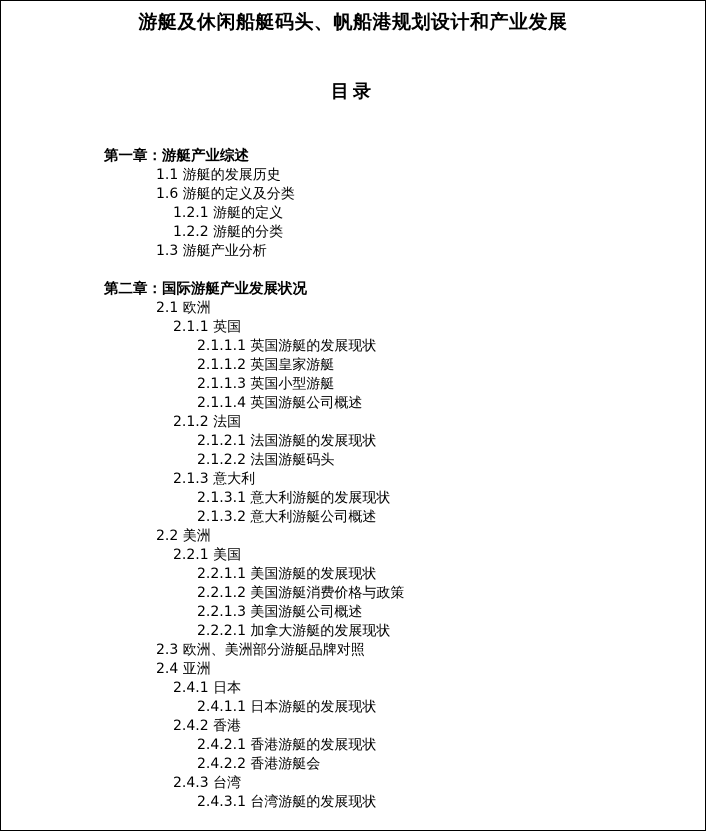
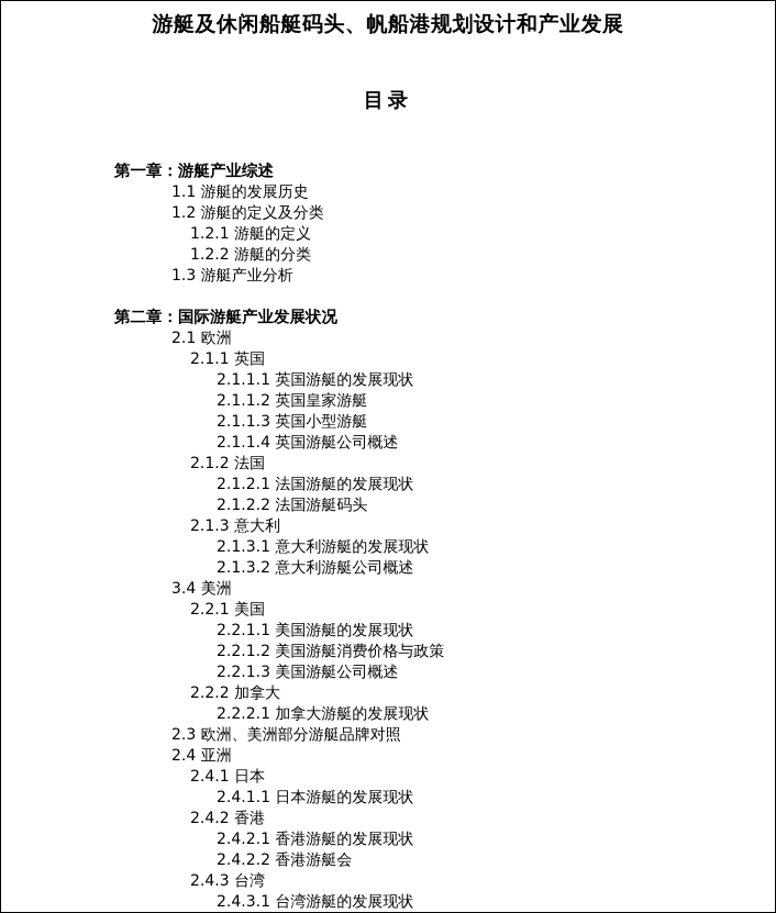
  游艇及休闲船艇码头、帆船港规划设计和产业发展
  目录
  第一章：游艇产业综述
  1.1 游艇的发展历史
- 1.6 游艇的定义及分类
+ 1.2 游艇的定义及分类
  1.2.1 游艇的定义
  1.2.2 游艇的分类
  1.3 游艇产业分析
  第二章：国际游艇产业发展状况
  2.1 欧洲
  2.1.1 英国
  2.1.1.1 英国游艇的发展现状
  2.1.1.2 英国皇家游艇
  2.1.1.3 英国小型游艇
  2.1.1.4 英国游艇公司概述
  2.1.2 法国
  2.1.2.1 法国游艇的发展现状
  2.1.2.2 法国游艇码头
  2.1.3 意大利
  2.1.3.1 意大利游艇的发展现状
  2.1.3.2 意大利游艇公司概述
- 2.2 美洲
+ 3.4 美洲
  2.2.1 美国
  2.2.1.1 美国游艇的发展现状
  2.2.1.2 美国游艇消费价格与政策
  2.2.1.3 美国游艇公司概述
+ 2.2.2 加拿大
  2.2.2.1 加拿大游艇的发展现状
  2.3 欧洲、美洲部分游艇品牌对照
  2.4 亚洲
  2.4.1 日本
  2.4.1.1 日本游艇的发展现状
  2.4.2 香港
  2.4.2.1 香港游艇的发展现状
  2.4.2.2 香港游艇会
  2.4.3 台湾
  2.4.3.1 台湾游艇的发展现状
